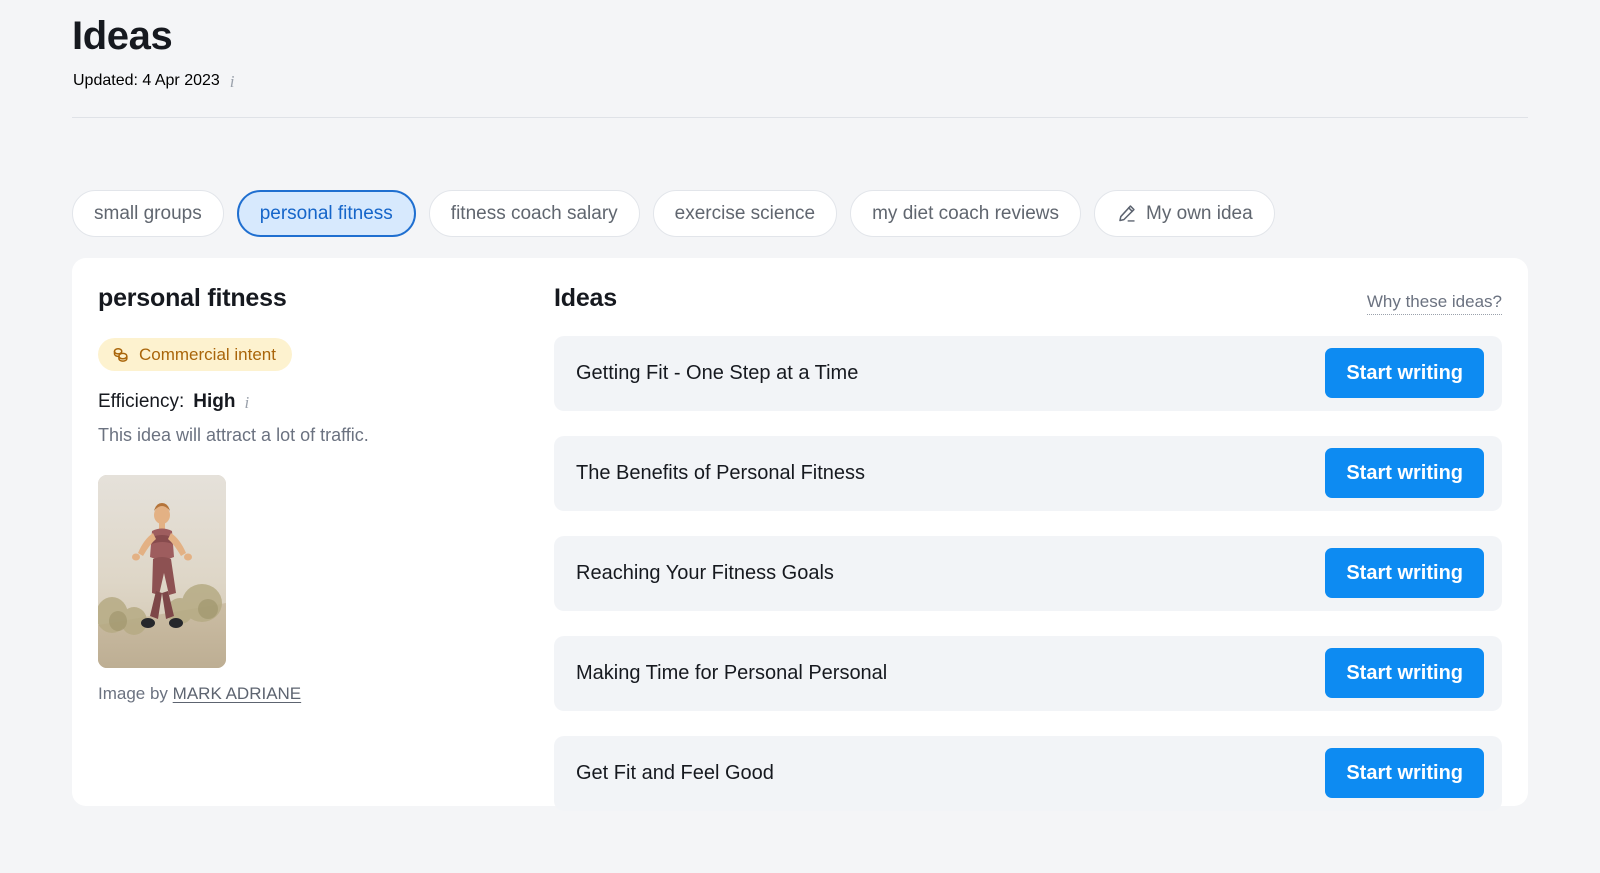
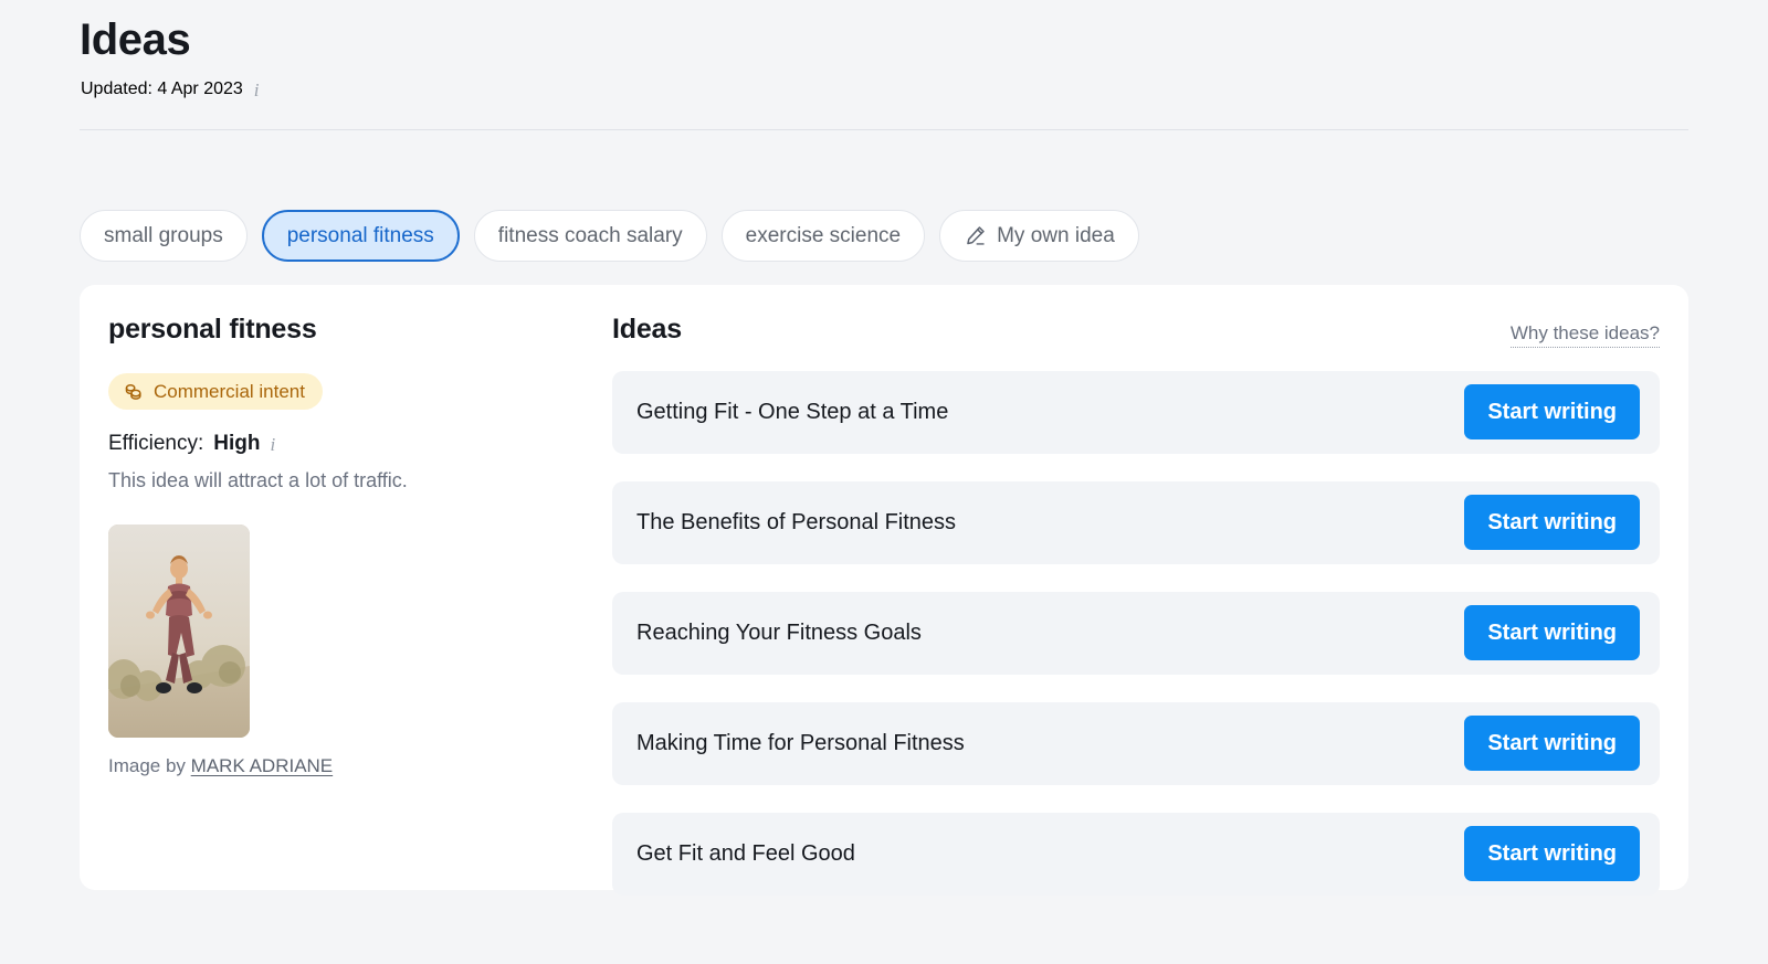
  Ideas
  Updated: 4 Apr 2023
  i
  small groups
  personal fitness
  fitness coach salary
  exercise science
- my diet coach reviews
  My own idea
  personal fitness
  Commercial intent
  Efficiency:
  High
  i
  This idea will attract a lot of traffic.
  Image by MARK ADRIANE
  Ideas
  Why these ideas?
  Getting Fit - One Step at a Time
  Start writing
  The Benefits of Personal Fitness
  Start writing
  Reaching Your Fitness Goals
  Start writing
- Making Time for Personal Personal
+ Making Time for Personal Fitness
  Start writing
  Get Fit and Feel Good
  Start writing
